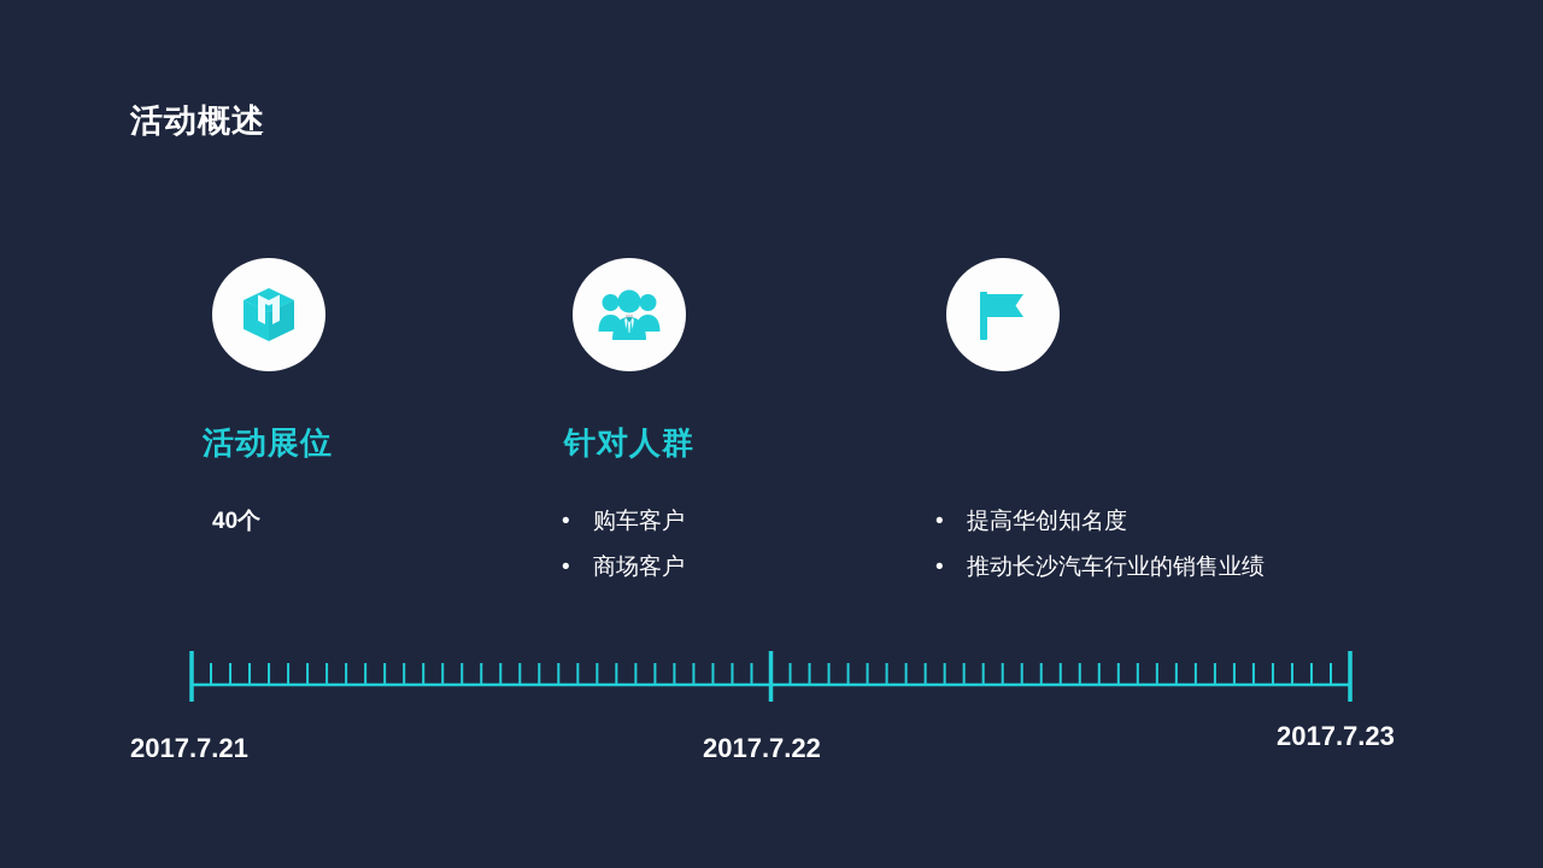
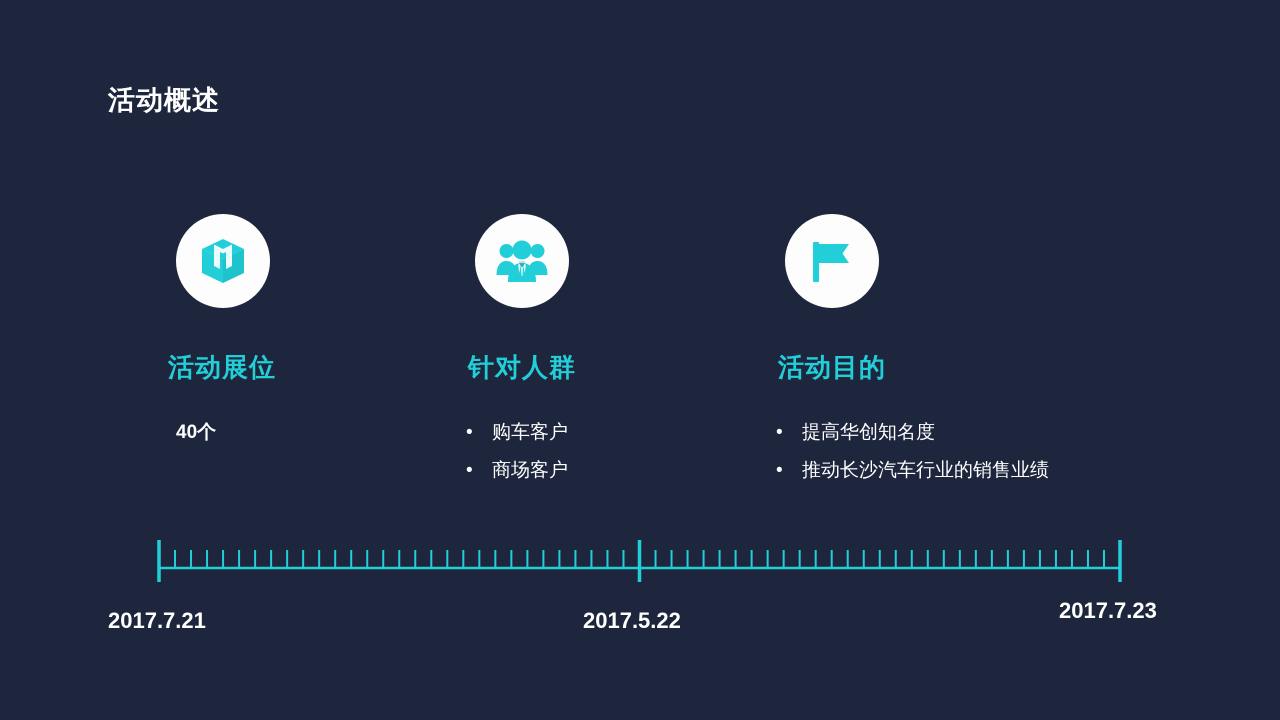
  活动概述
  活动展位
  40个
  针对人群
  •
  购车客户
  •
  商场客户
+ 活动目的
  •
  提高华创知名度
  •
  推动长沙汽车行业的销售业绩
  2017.7.21
- 2017.7.22
+ 2017.5.22
  2017.7.23
